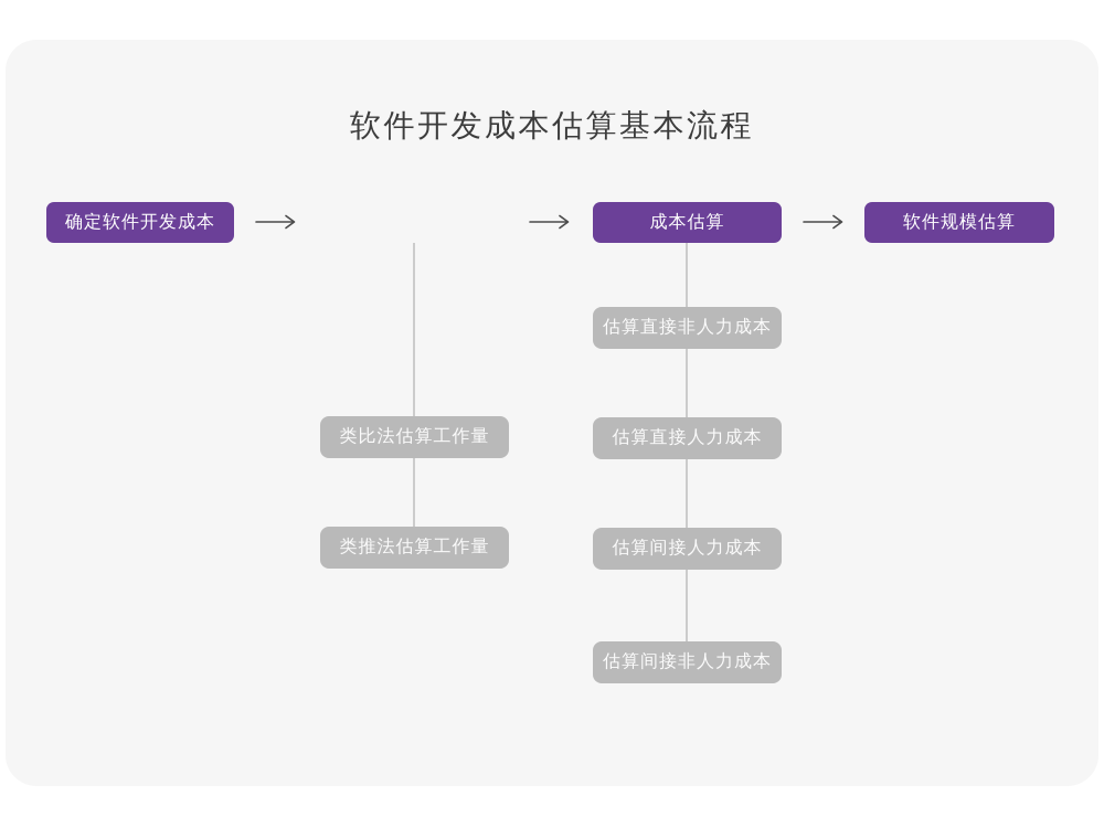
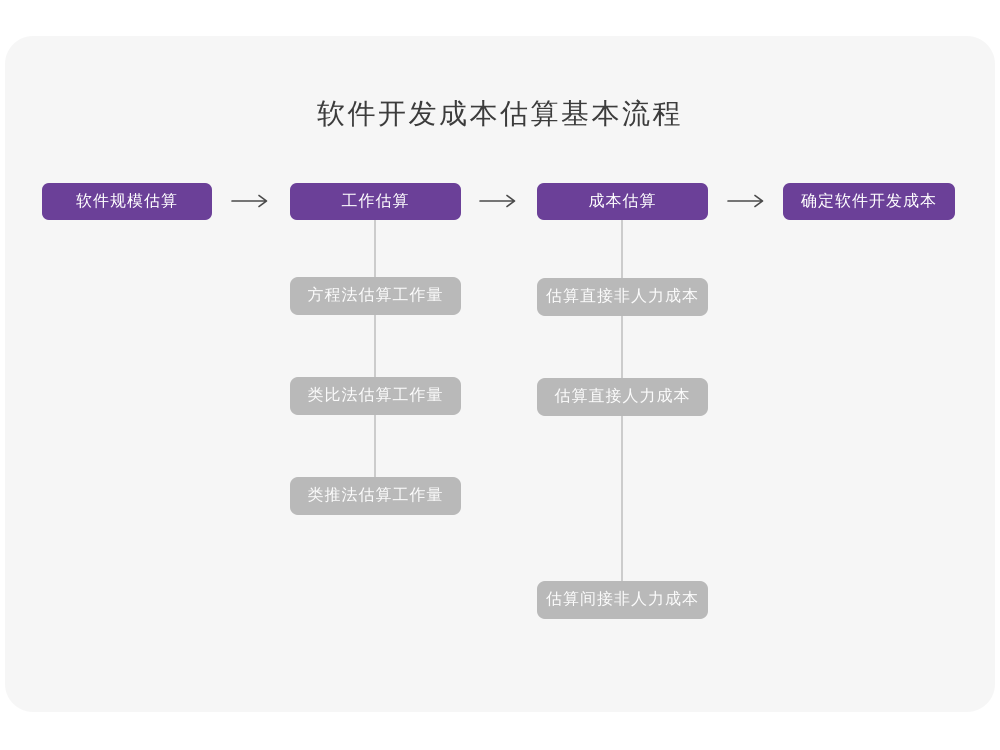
  软件开发成本估算基本流程
- 确定软件开发成本
+ 软件规模估算
+ 工作估算
  成本估算
- 软件规模估算
+ 确定软件开发成本
+ 方程法估算工作量
  类比法估算工作量
  类推法估算工作量
  估算直接非人力成本
  估算直接人力成本
- 估算间接人力成本
  估算间接非人力成本
